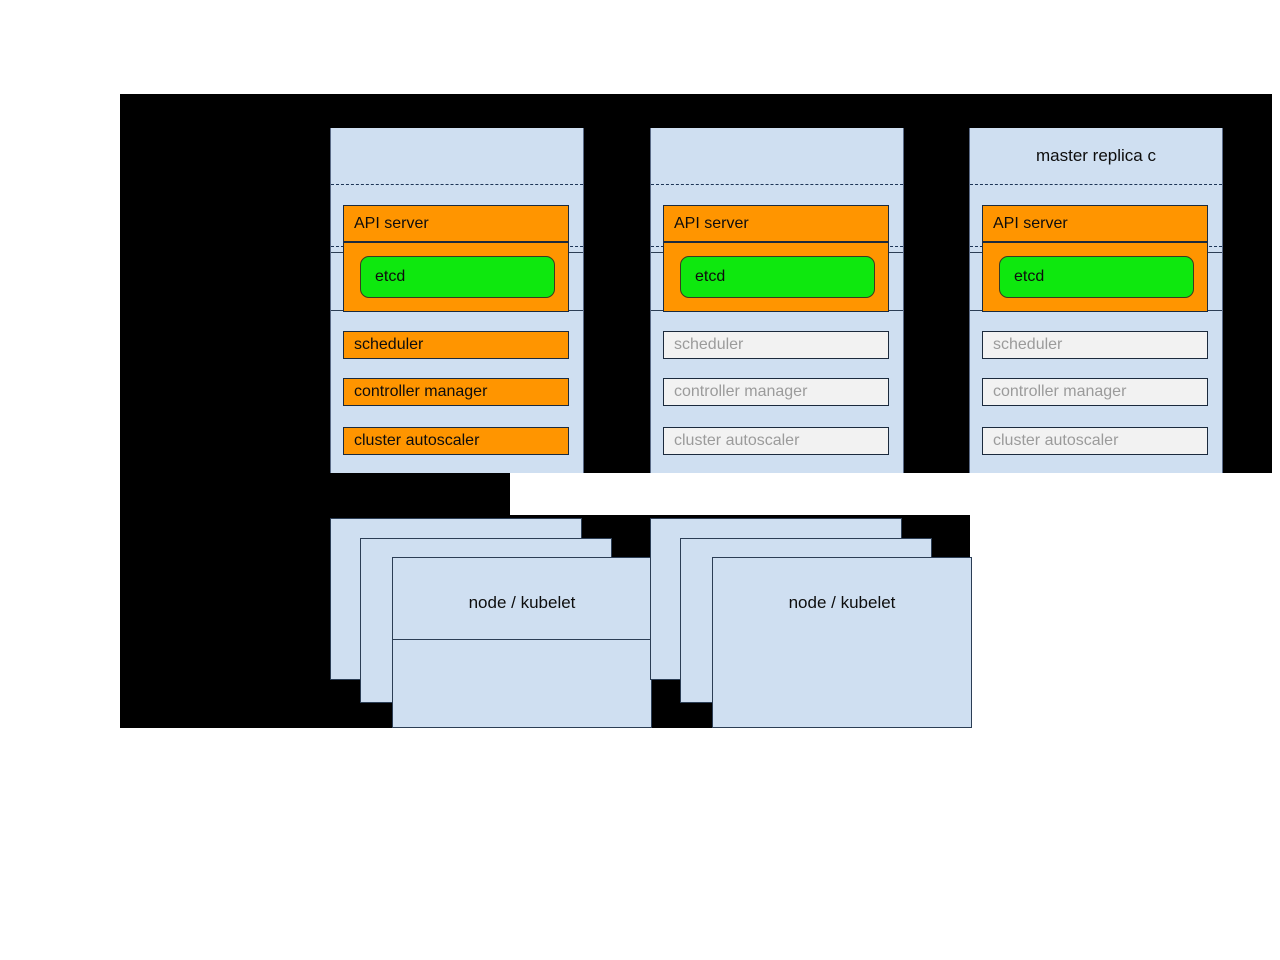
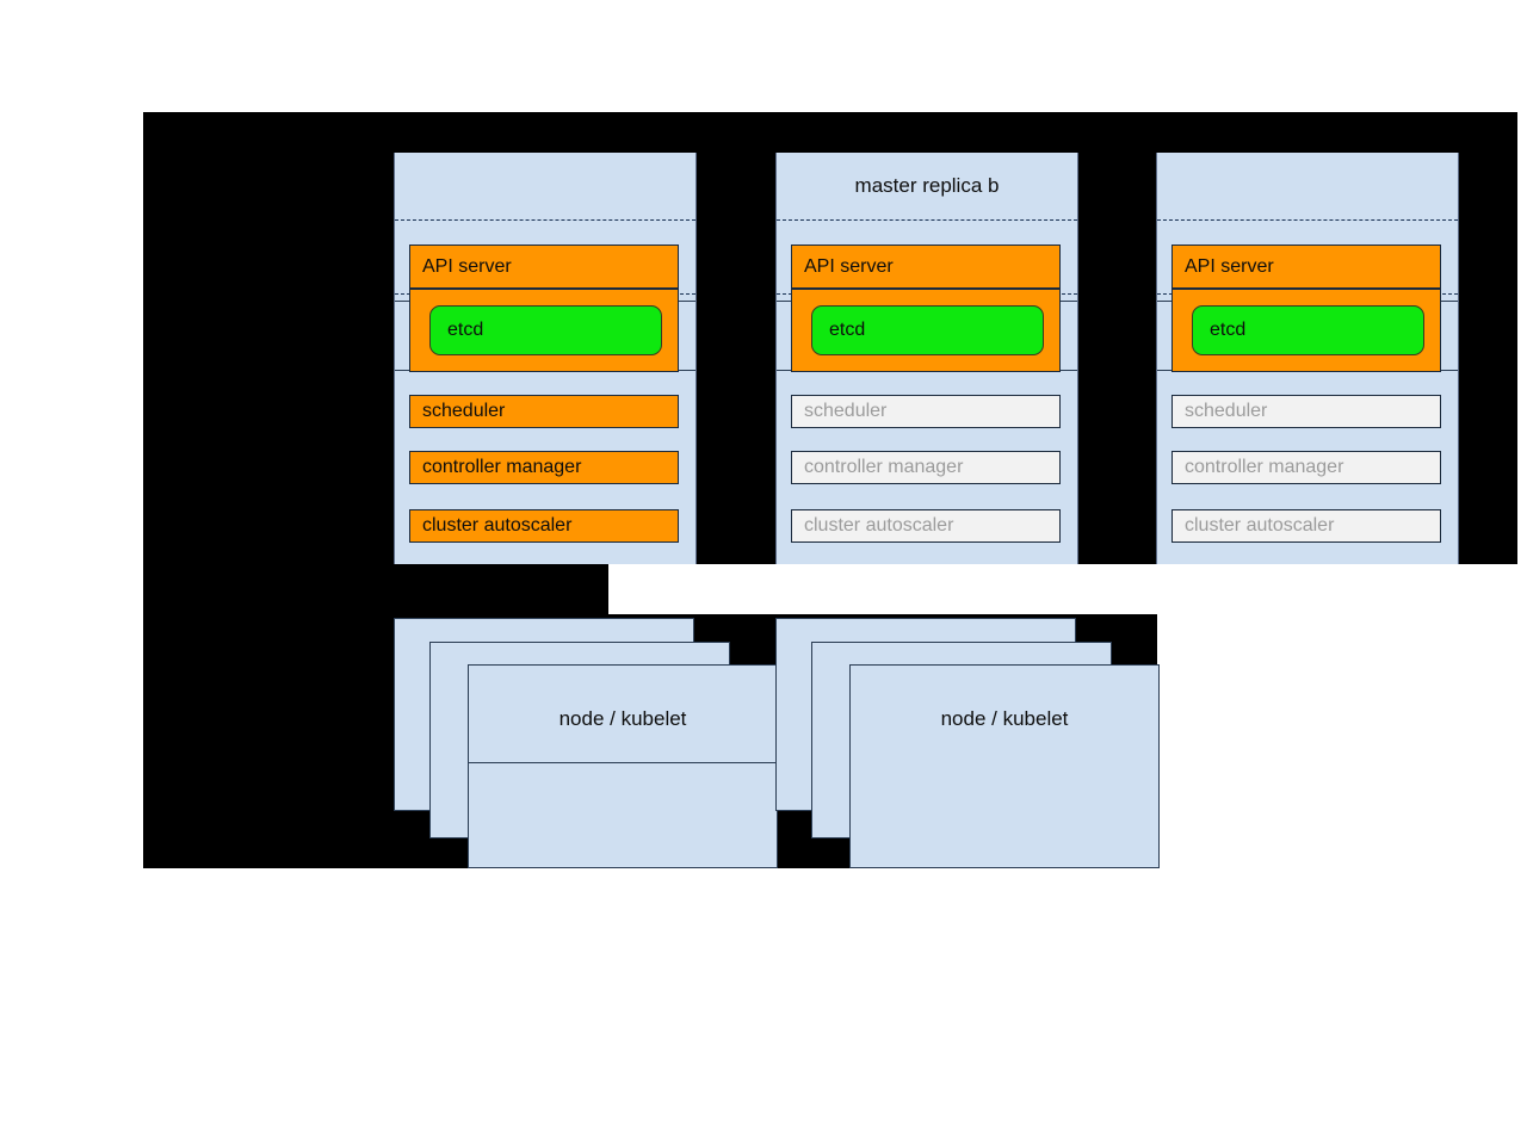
  API server
  etcd
  scheduler
  controller manager
  cluster autoscaler
+ master replica b
  API server
  etcd
  scheduler
  controller manager
  cluster autoscaler
- master replica c
  API server
  etcd
  scheduler
  controller manager
  cluster autoscaler
  node / kubelet
  node / kubelet
